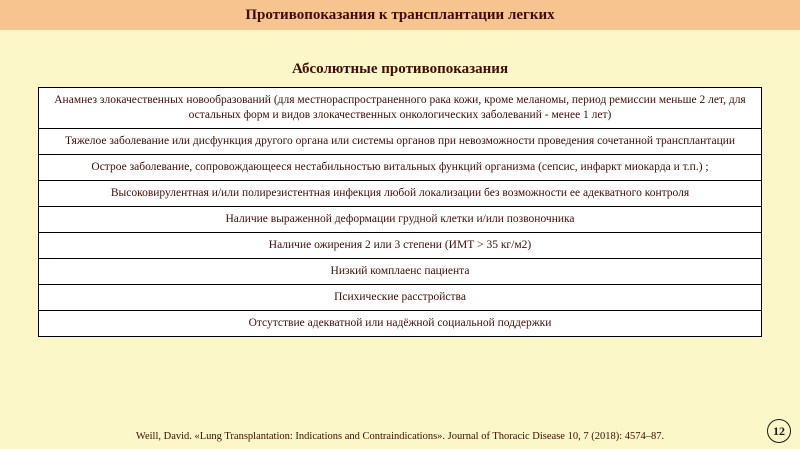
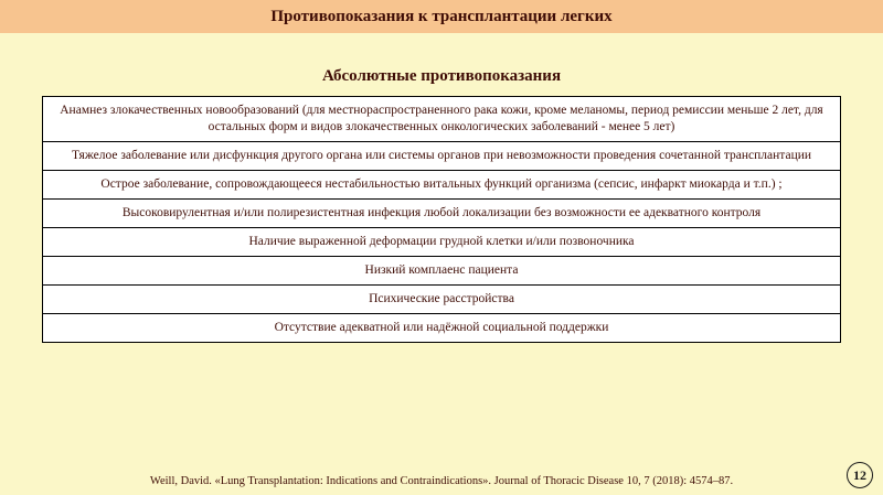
  Противопоказания к трансплантации легких
  Абсолютные противопоказания
- Анамнез злокачественных новообразований (для местнораспространенного рака кожи, кроме меланомы, период ремиссии меньше 2 лет, для остальных форм и видов злокачественных онкологических заболеваний - менее 1 лет)
+ Анамнез злокачественных новообразований (для местнораспространенного рака кожи, кроме меланомы, период ремиссии меньше 2 лет, для остальных форм и видов злокачественных онкологических заболеваний - менее 5 лет)
  Тяжелое заболевание или дисфункция другого органа или системы органов при невозможности проведения сочетанной трансплантации
  Острое заболевание, сопровождающееся нестабильностью витальных функций организма (сепсис, инфаркт миокарда и т.п.) ;
  Высоковирулентная и/или полирезистентная инфекция любой локализации без возможности ее адекватного контроля
  Наличие выраженной деформации грудной клетки и/или позвоночника
- Наличие ожирения 2 или 3 степени (ИМТ > 35 кг/м2)
  Низкий комплаенс пациента
  Психические расстройства
  Отсутствие адекватной или надёжной социальной поддержки
  Weill, David. «Lung Transplantation: Indications and Contraindications». Journal of Thoracic Disease 10, 7 (2018): 4574–87.
  12
